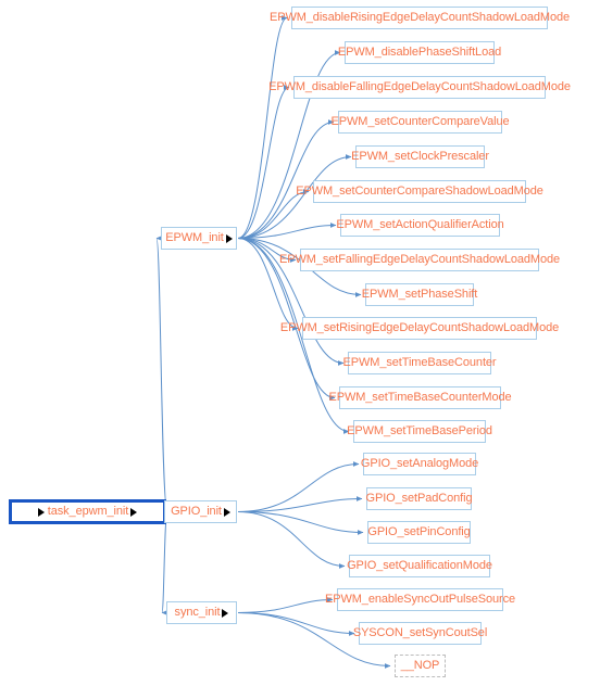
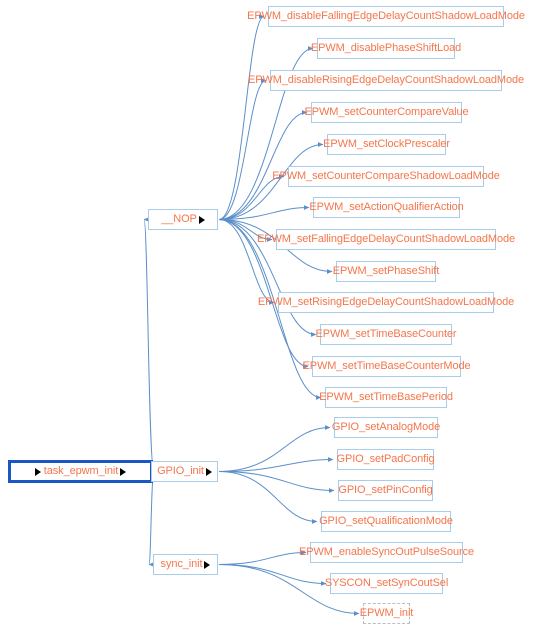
  task_epwm_init
- EPWM_init
+ __NOP
  GPIO_init
  sync_init
- EPWM_disableRisingEdgeDelayCountShadowLoadMode
+ EPWM_disableFallingEdgeDelayCountShadowLoadMode
  EPWM_disablePhaseShiftLoad
- EPWM_disableFallingEdgeDelayCountShadowLoadMode
+ EPWM_disableRisingEdgeDelayCountShadowLoadMode
  EPWM_setCounterCompareValue
  EPWM_setClockPrescaler
  EPWM_setCounterCompareShadowLoadMode
  EPWM_setActionQualifierAction
  EPWM_setFallingEdgeDelayCountShadowLoadMode
  EPWM_setPhaseShift
  EPWM_setRisingEdgeDelayCountShadowLoadMode
  EPWM_setTimeBaseCounter
  EPWM_setTimeBaseCounterMode
  EPWM_setTimeBasePeriod
  GPIO_setAnalogMode
  GPIO_setPadConfig
  GPIO_setPinConfig
  GPIO_setQualificationMode
  EPWM_enableSyncOutPulseSource
  SYSCON_setSynCoutSel
- __NOP
+ EPWM_init
